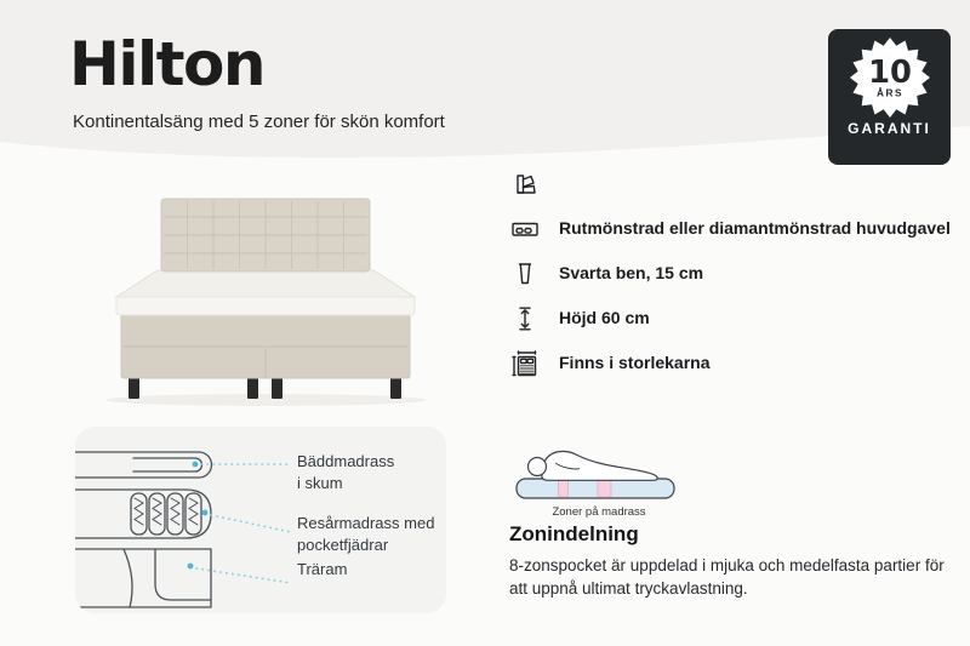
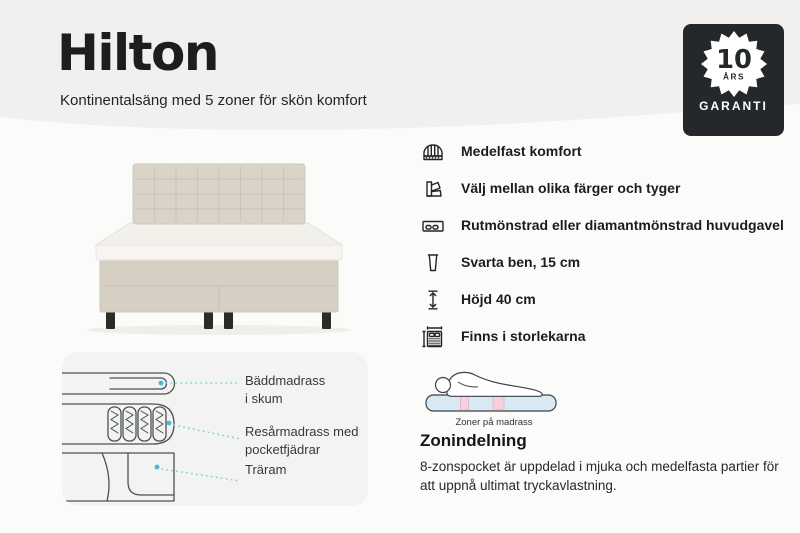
  Hilton
  Kontinentalsäng med 5 zoner för skön komfort
  10
  ÅRS
  GARANTI
+ Medelfast komfort
+ Välj mellan olika färger och tyger
  Rutmönstrad eller diamantmönstrad huvudgavel
  Svarta ben, 15 cm
- Höjd 60 cm
+ Höjd 40 cm
  Finns i storlekarna
  Bäddmadrass
  i skum
  Resårmadrass med
  pocketfjädrar
  Träram
  Zoner på madrass
  Zonindelning
  8-zonspocket är uppdelad i mjuka och medelfasta partier för att uppnå ultimat tryckavlastning.
